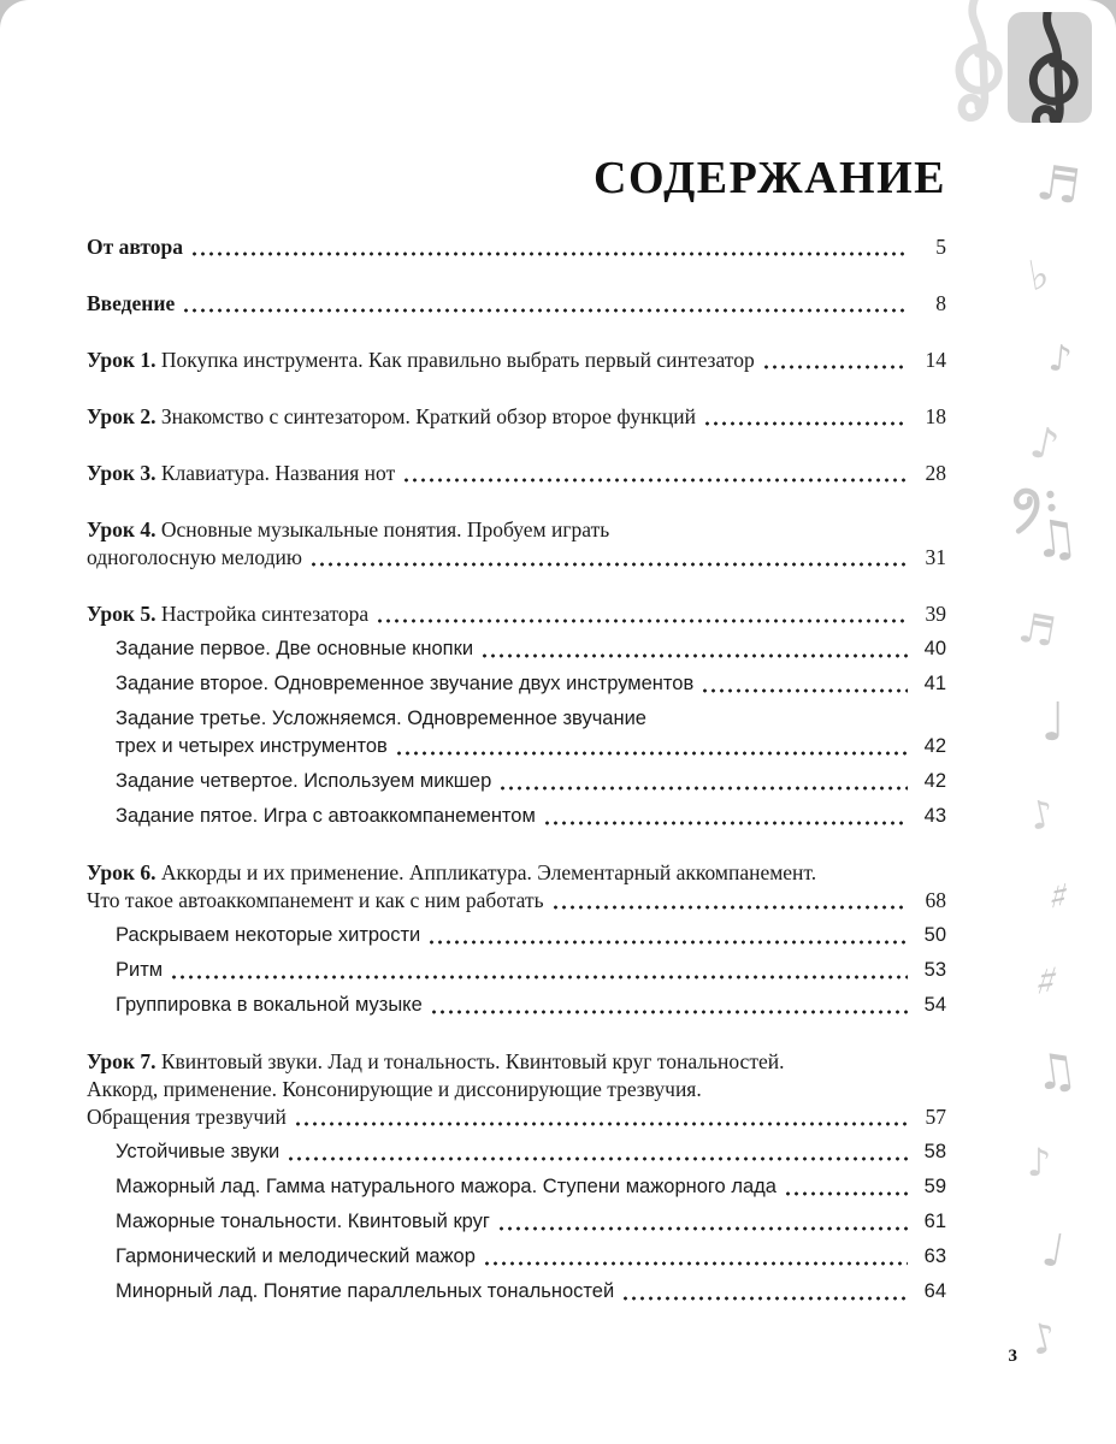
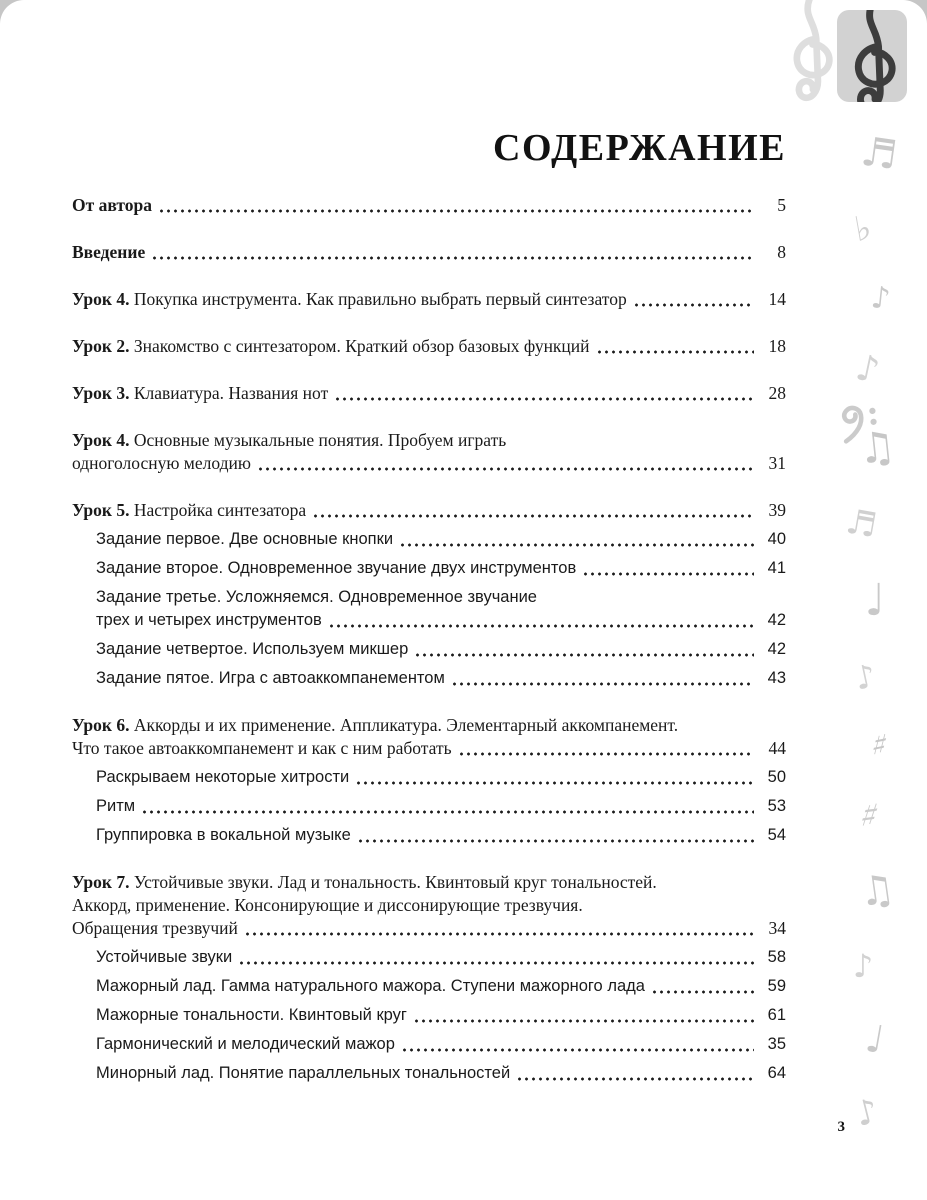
  ♩
  ♪
  СОДЕРЖАНИЕ
  От автора
  5
  Введение
  8
- Урок 1. Покупка инструмента. Как правильно выбрать первый синтезатор
+ Урок 4. Покупка инструмента. Как правильно выбрать первый синтезатор
  14
- Урок 2. Знакомство с синтезатором. Краткий обзор второе функций
+ Урок 2. Знакомство с синтезатором. Краткий обзор базовых функций
  18
  Урок 3. Клавиатура. Названия нот
  28
  Урок 4. Основные музыкальные понятия. Пробуем играть
  одноголосную мелодию
  31
  Урок 5. Настройка синтезатора
  39
  Задание первое. Две основные кнопки
  40
  Задание второе. Одновременное звучание двух инструментов
  41
  Задание третье. Усложняемся. Одновременное звучание
  трех и четырех инструментов
  42
  Задание четвертое. Используем микшер
  42
  Задание пятое. Игра с автоаккомпанементом
  43
  Урок 6. Аккорды и их применение. Аппликатура. Элементарный аккомпанемент.
  Что такое автоаккомпанемент и как с ним работать
- 68
+ 44
  Раскрываем некоторые хитрости
  50
  Ритм
  53
  Группировка в вокальной музыке
  54
- Урок 7. Квинтовый звуки. Лад и тональность. Квинтовый круг тональностей.
+ Урок 7. Устойчивые звуки. Лад и тональность. Квинтовый круг тональностей.
  Аккорд, применение. Консонирующие и диссонирующие трезвучия.
  Обращения трезвучий
- 57
+ 34
  Устойчивые звуки
  58
  Мажорный лад. Гамма натурального мажора. Ступени мажорного лада
  59
  Мажорные тональности. Квинтовый круг
  61
  Гармонический и мелодический мажор
- 63
+ 35
  Минорный лад. Понятие параллельных тональностей
  64
  3
